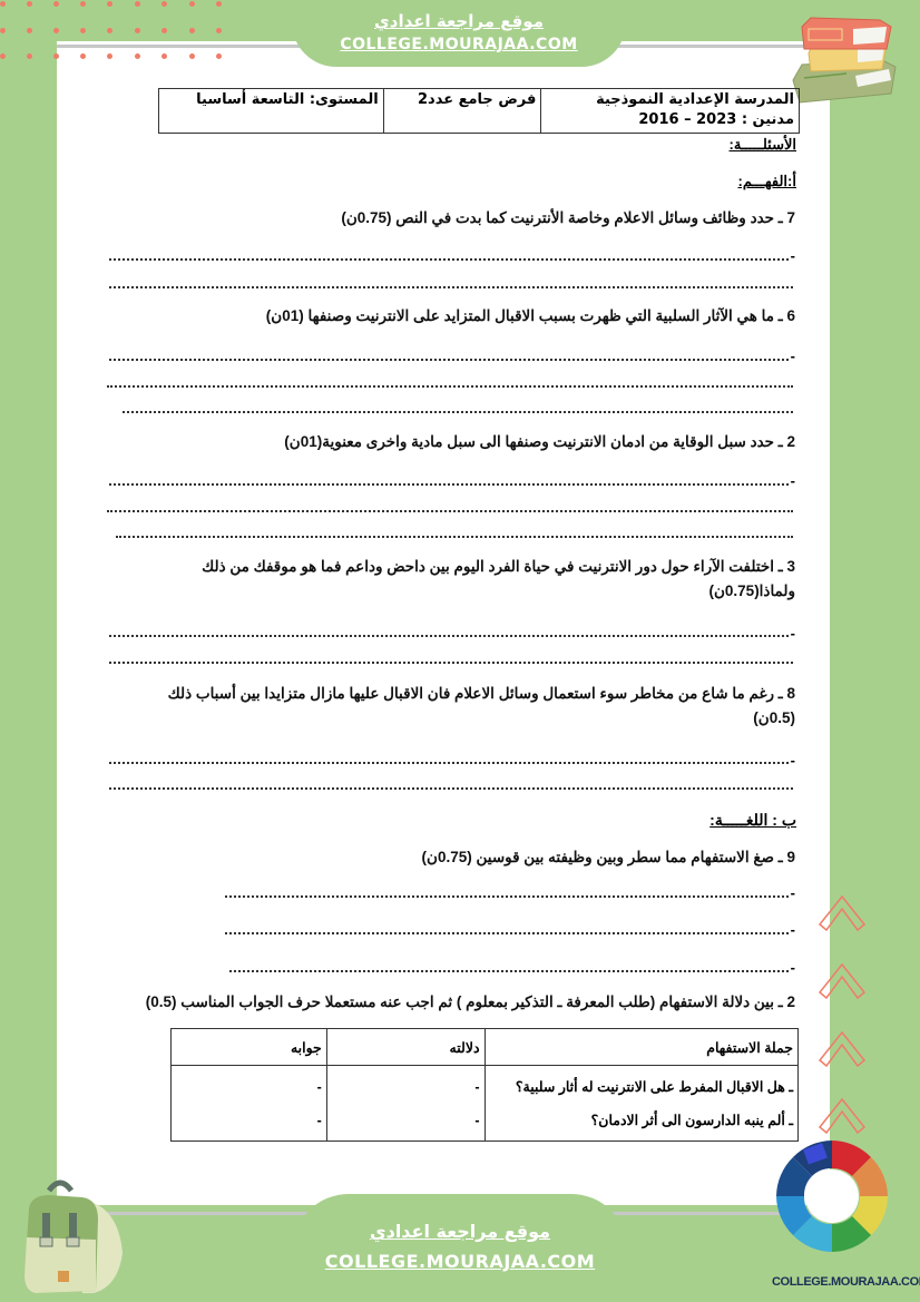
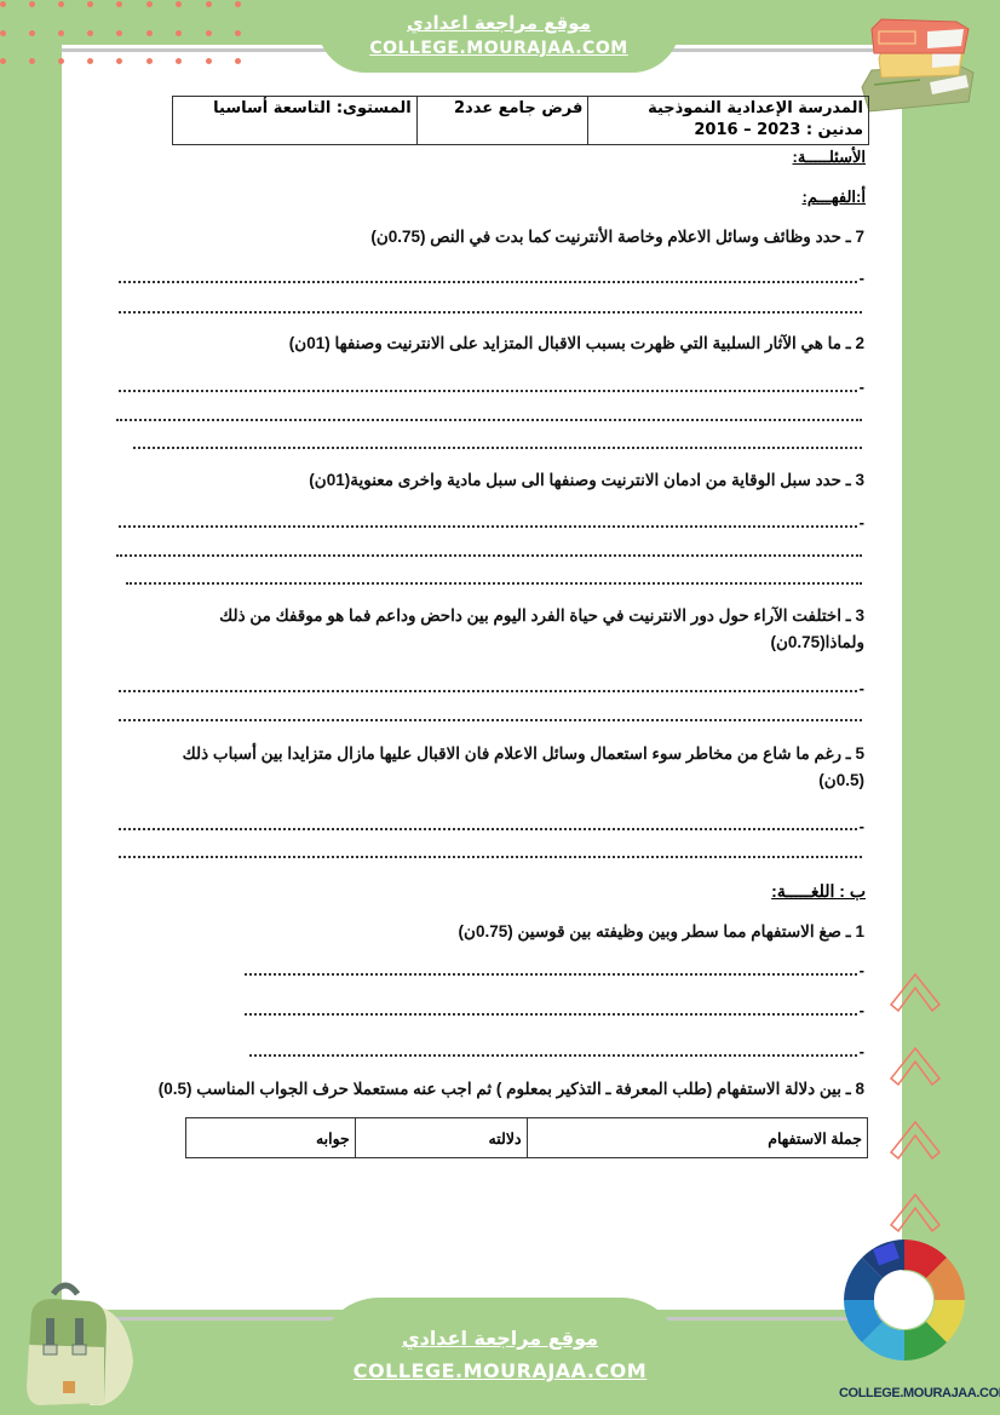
  موقع مراجعة اعدادي
  COLLEGE.MOURAJAA.COM
  المدرسة الإعدادية النموذجية مدنين : 2023 – 2016	فرض جامع عدد2	المستوى: التاسعة أساسيا
  الأسئلـــــة:
  أ:الفهـــم:
  7 ـ حدد وظائف وسائل الاعلام وخاصة الأنترنيت كما بدت في النص (0.75ن)
  -
- 6 ـ ما هي الآثار السلبية التي ظهرت بسبب الاقبال المتزايد على الانترنيت وصنفها (01ن)
+ 2 ـ ما هي الآثار السلبية التي ظهرت بسبب الاقبال المتزايد على الانترنيت وصنفها (01ن)
  -
- 2 ـ حدد سبل الوقاية من ادمان الانترنيت وصنفها الى سبل مادية واخرى معنوية(01ن)
+ 3 ـ حدد سبل الوقاية من ادمان الانترنيت وصنفها الى سبل مادية واخرى معنوية(01ن)
  -
  3 ـ اختلفت الآراء حول دور الانترنيت في حياة الفرد اليوم بين داحض وداعم فما هو موقفك من ذلك ولماذا(0.75ن)
  -
- 8 ـ رغم ما شاع من مخاطر سوء استعمال وسائل الاعلام فان الاقبال عليها مازال متزايدا بين أسباب ذلك (0.5ن)
+ 5 ـ رغم ما شاع من مخاطر سوء استعمال وسائل الاعلام فان الاقبال عليها مازال متزايدا بين أسباب ذلك (0.5ن)
  -
  ب : اللغـــــة:
- 9 ـ صغ الاستفهام مما سطر وبين وظيفته بين قوسين (0.75ن)
+ 1 ـ صغ الاستفهام مما سطر وبين وظيفته بين قوسين (0.75ن)
  -
  -
  -
- 2 ـ بين دلالة الاستفهام (طلب المعرفة ـ التذكير بمعلوم ) ثم اجب عنه مستعملا حرف الجواب المناسب (0.5)
+ 8 ـ بين دلالة الاستفهام (طلب المعرفة ـ التذكير بمعلوم ) ثم اجب عنه مستعملا حرف الجواب المناسب (0.5)
  جملة الاستفهام	دلالته	جوابه
- ـ هل الاقبال المفرط على الانترنيت له أثار سلبية؟ ـ ألم ينبه الدارسون الى أثر الادمان؟	- -	- -
  موقع مراجعة اعدادي
  COLLEGE.MOURAJAA.COM
  COLLEGE.MOURAJAA.CO
